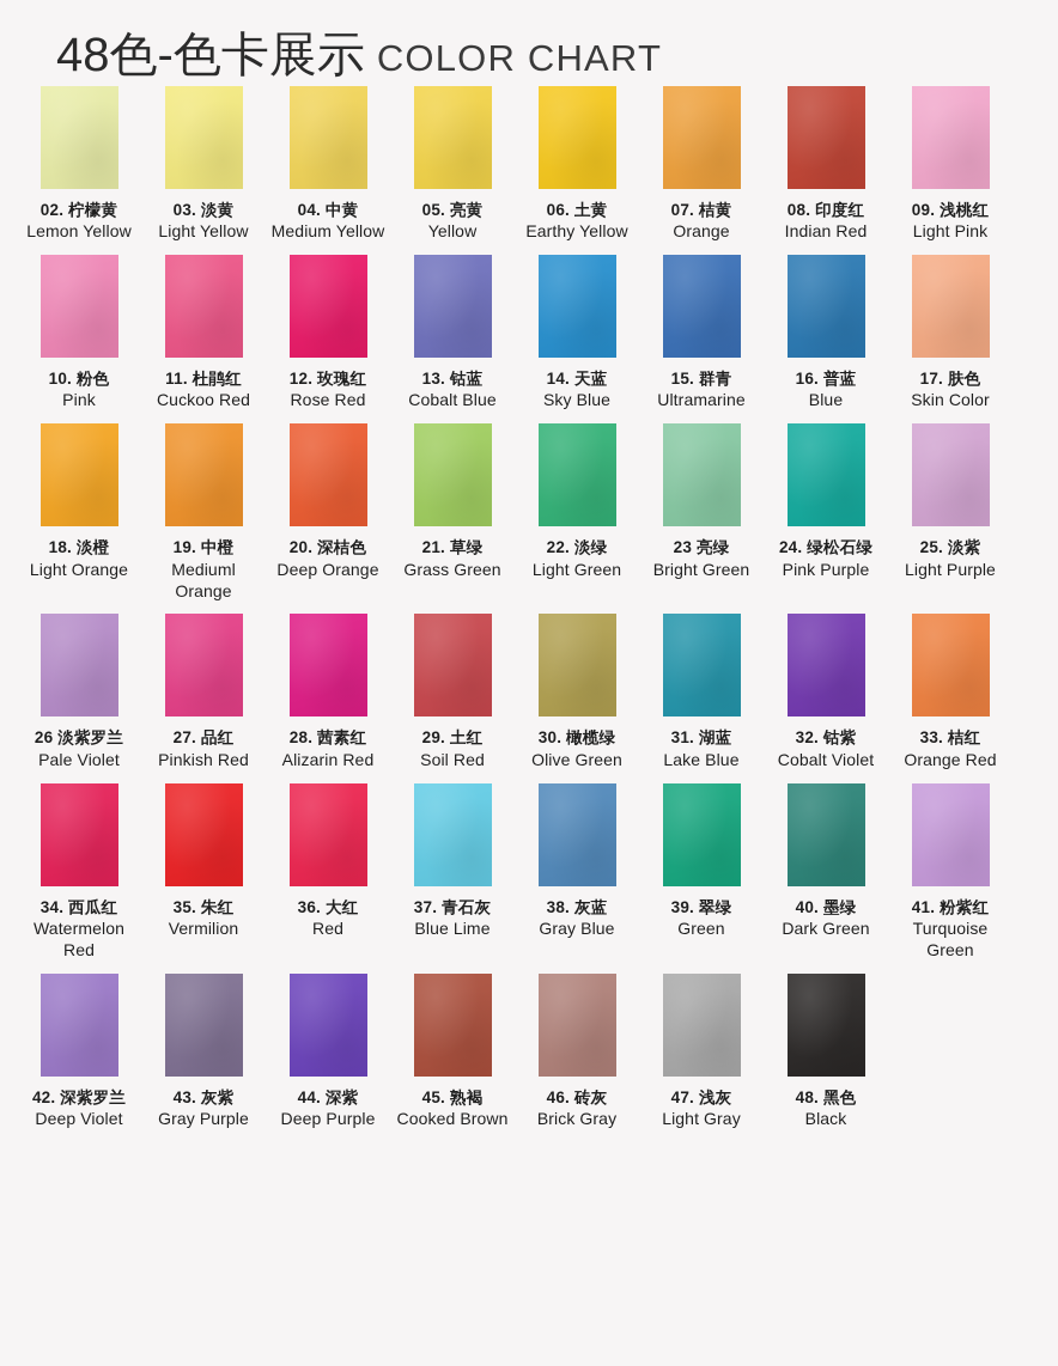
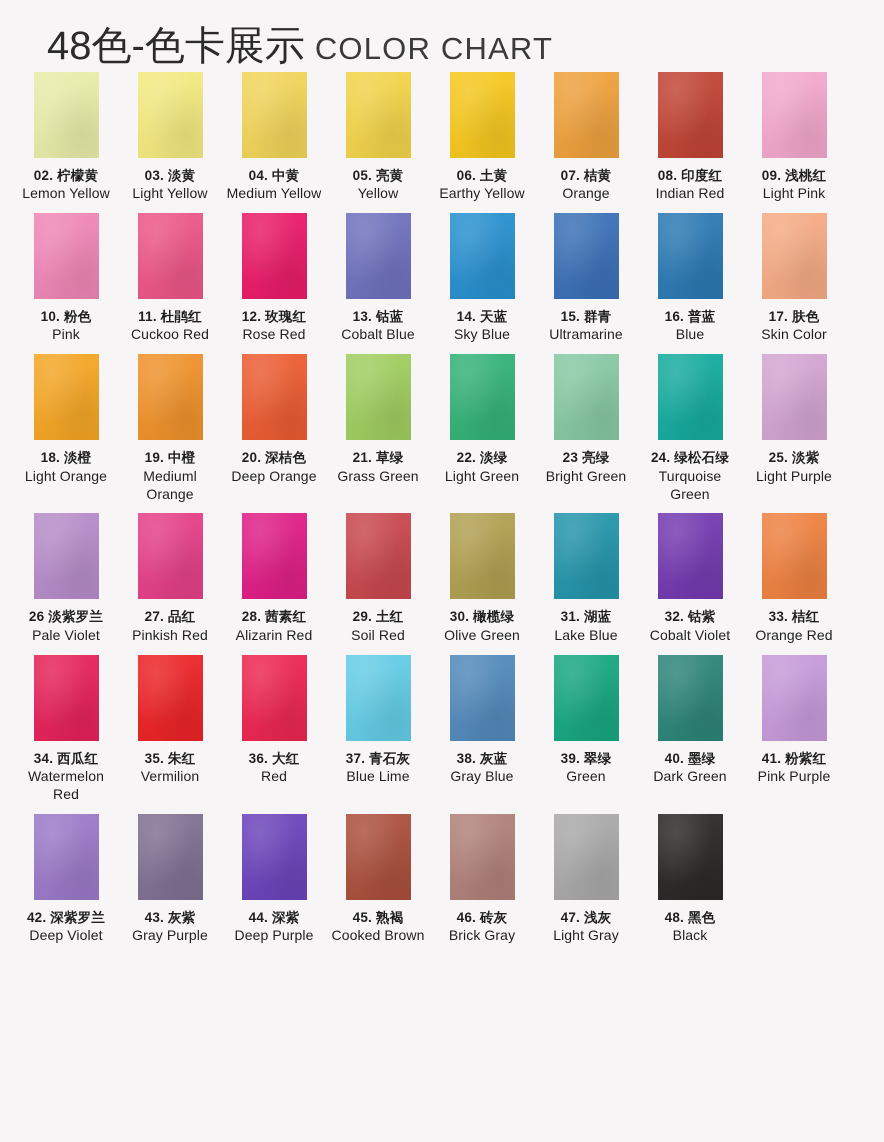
  48色-色卡展示
  COLOR CHART
  02. 柠檬黄
  Lemon Yellow
  03. 淡黄
  Light Yellow
  04. 中黄
  Medium Yellow
  05. 亮黄
  Yellow
  06. 土黄
  Earthy Yellow
  07. 桔黄
  Orange
  08. 印度红
  Indian Red
  09. 浅桃红
  Light Pink
  10. 粉色
  Pink
  11. 杜鹃红
  Cuckoo Red
  12. 玫瑰红
  Rose Red
  13. 钴蓝
  Cobalt Blue
  14. 天蓝
  Sky Blue
  15. 群青
  Ultramarine
  16. 普蓝
  Blue
  17. 肤色
  Skin Color
  18. 淡橙
  Light Orange
  19. 中橙
  Mediuml Orange
  20. 深桔色
  Deep Orange
  21. 草绿
  Grass Green
  22. 淡绿
  Light Green
  23 亮绿
  Bright Green
  24. 绿松石绿
- Pink Purple
+ Turquoise Green
  25. 淡紫
  Light Purple
  26 淡紫罗兰
  Pale Violet
  27. 品红
  Pinkish Red
  28. 茜素红
  Alizarin Red
  29. 土红
  Soil Red
  30. 橄榄绿
  Olive Green
  31. 湖蓝
  Lake Blue
  32. 钴紫
  Cobalt Violet
  33. 桔红
  Orange Red
  34. 西瓜红
  Watermelon Red
  35. 朱红
  Vermilion
  36. 大红
  Red
  37. 青石灰
  Blue Lime
  38. 灰蓝
  Gray Blue
  39. 翠绿
  Green
  40. 墨绿
  Dark Green
  41. 粉紫红
- Turquoise Green
+ Pink Purple
  42. 深紫罗兰
  Deep Violet
  43. 灰紫
  Gray Purple
  44. 深紫
  Deep Purple
  45. 熟褐
  Cooked Brown
  46. 砖灰
  Brick Gray
  47. 浅灰
  Light Gray
  48. 黑色
  Black
